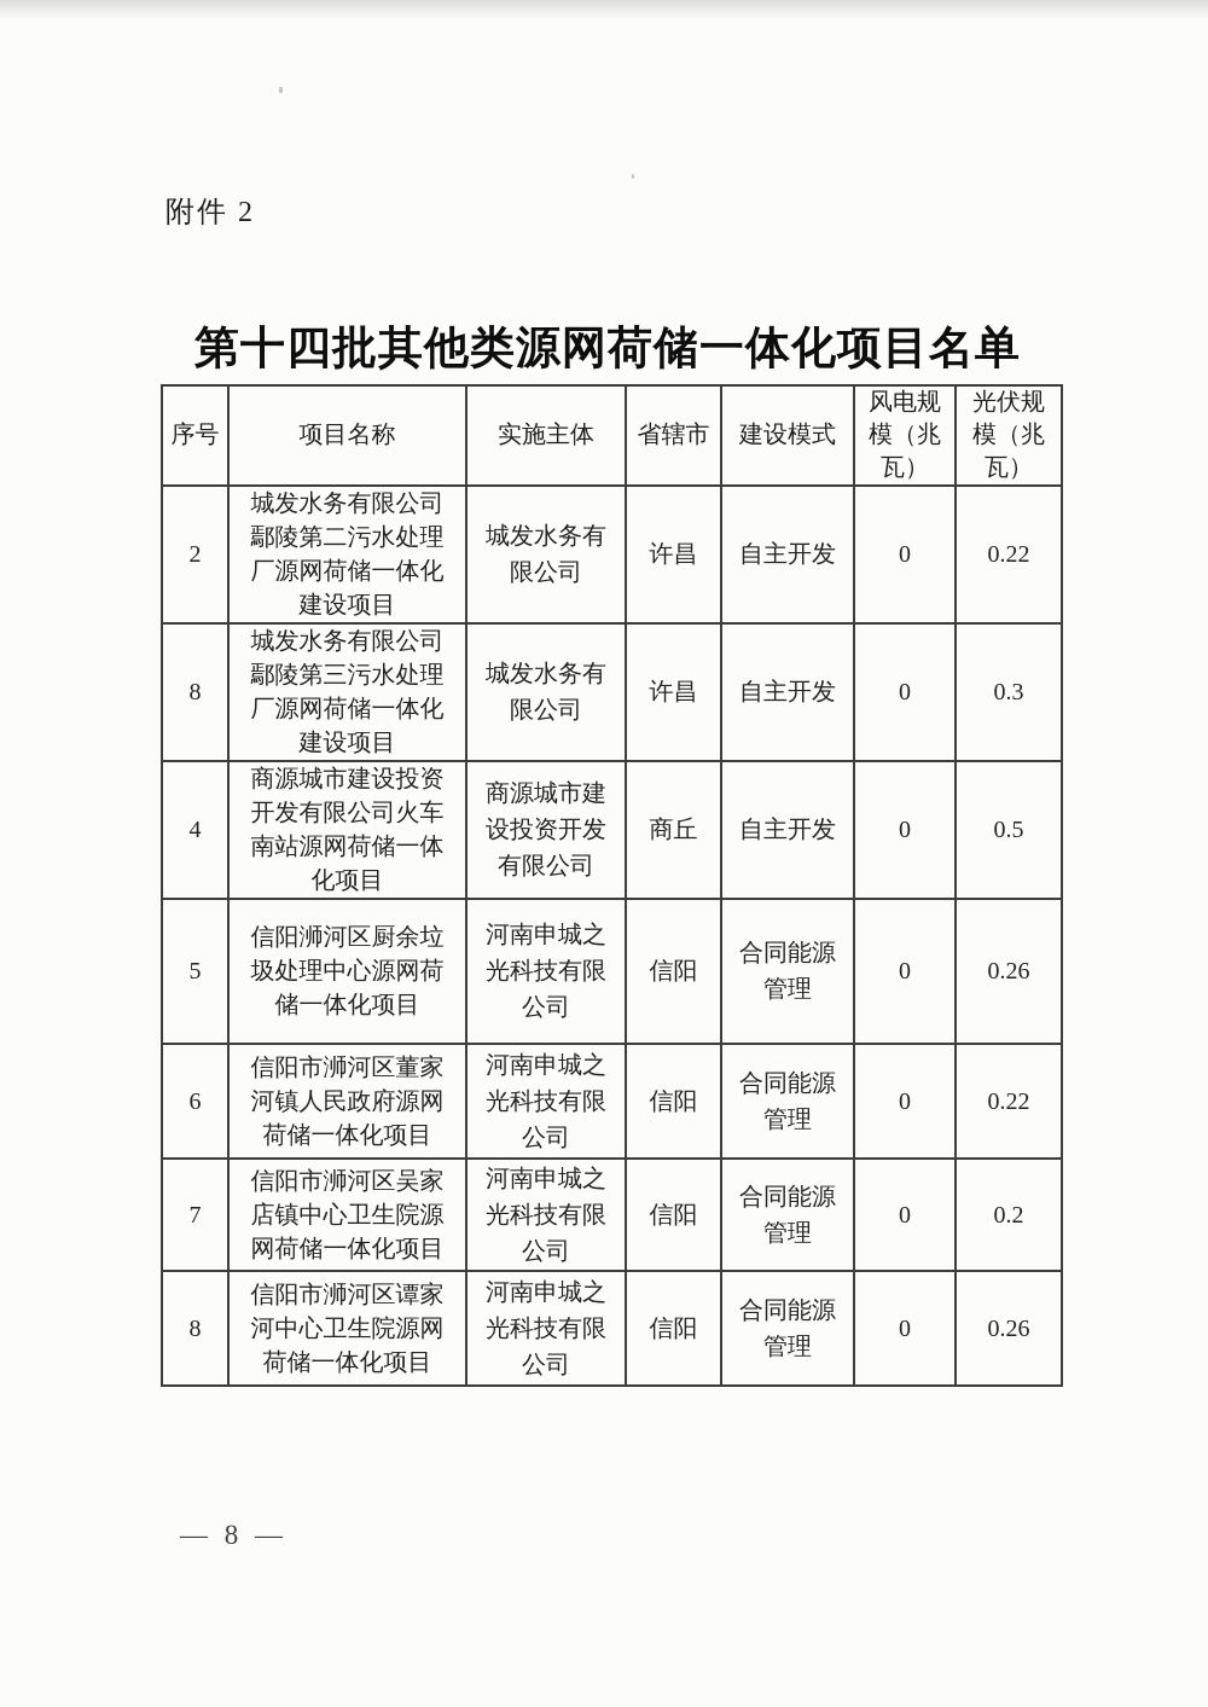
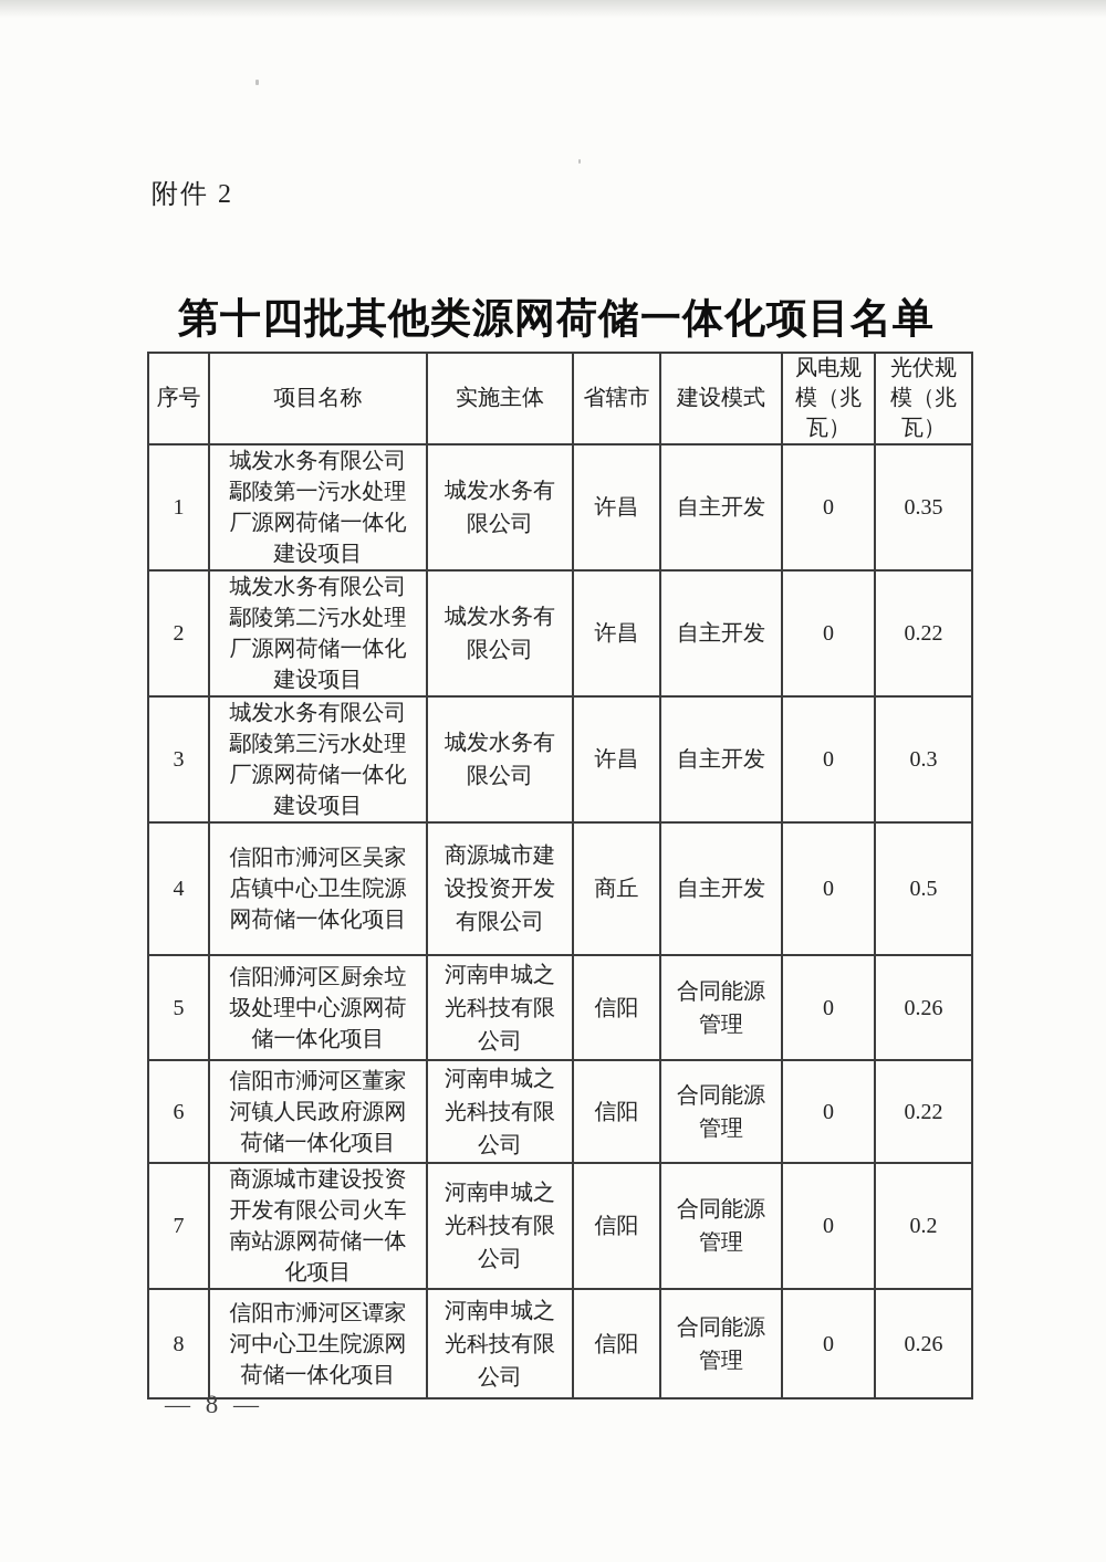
  附件 2
  第十四批其他类源网荷储一体化项目名单
  序号	项目名称	实施主体	省辖市	建设模式	风电规模（兆瓦）	光伏规模（兆瓦）
+ 1	城发水务有限公司鄢陵第一污水处理厂源网荷储一体化建设项目	城发水务有限公司	许昌	自主开发	0	0.35
  2	城发水务有限公司鄢陵第二污水处理厂源网荷储一体化建设项目	城发水务有限公司	许昌	自主开发	0	0.22
- 8	城发水务有限公司鄢陵第三污水处理厂源网荷储一体化建设项目	城发水务有限公司	许昌	自主开发	0	0.3
+ 3	城发水务有限公司鄢陵第三污水处理厂源网荷储一体化建设项目	城发水务有限公司	许昌	自主开发	0	0.3
- 4	商源城市建设投资开发有限公司火车南站源网荷储一体化项目	商源城市建设投资开发有限公司	商丘	自主开发	0	0.5
+ 4	信阳市浉河区吴家店镇中心卫生院源网荷储一体化项目	商源城市建设投资开发有限公司	商丘	自主开发	0	0.5
  5	信阳浉河区厨余垃圾处理中心源网荷储一体化项目	河南申城之光科技有限公司	信阳	合同能源管理	0	0.26
  6	信阳市浉河区董家河镇人民政府源网荷储一体化项目	河南申城之光科技有限公司	信阳	合同能源管理	0	0.22
- 7	信阳市浉河区吴家店镇中心卫生院源网荷储一体化项目	河南申城之光科技有限公司	信阳	合同能源管理	0	0.2
+ 7	商源城市建设投资开发有限公司火车南站源网荷储一体化项目	河南申城之光科技有限公司	信阳	合同能源管理	0	0.2
  8	信阳市浉河区谭家河中心卫生院源网荷储一体化项目	河南申城之光科技有限公司	信阳	合同能源管理	0	0.26
  — 8 —
